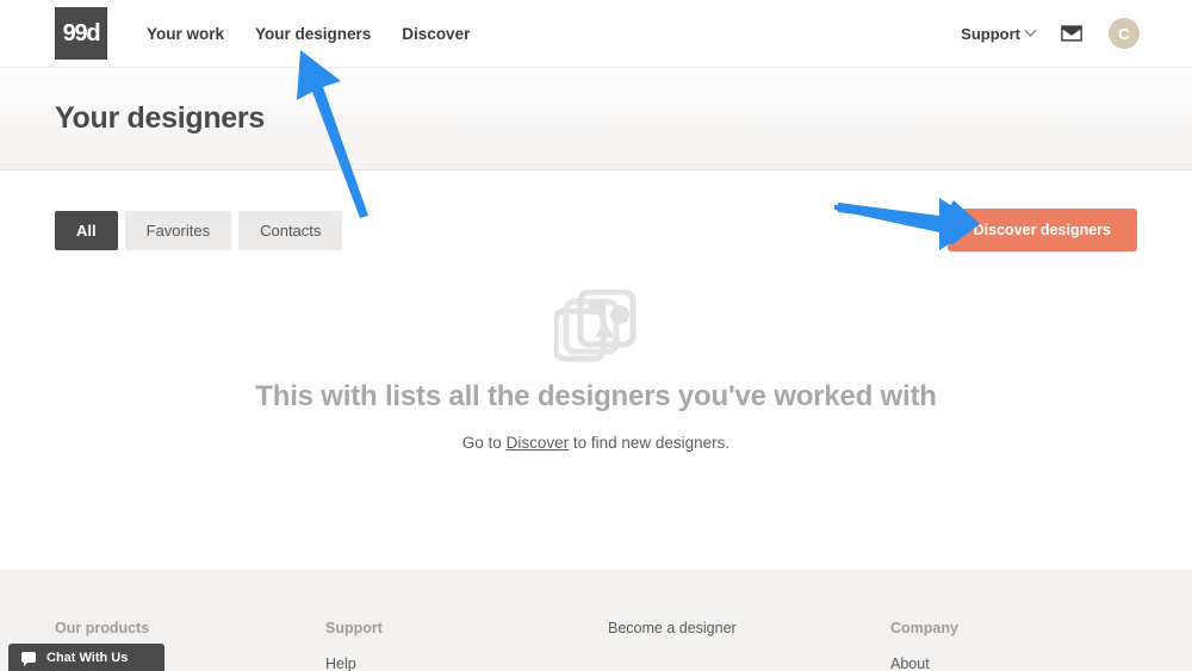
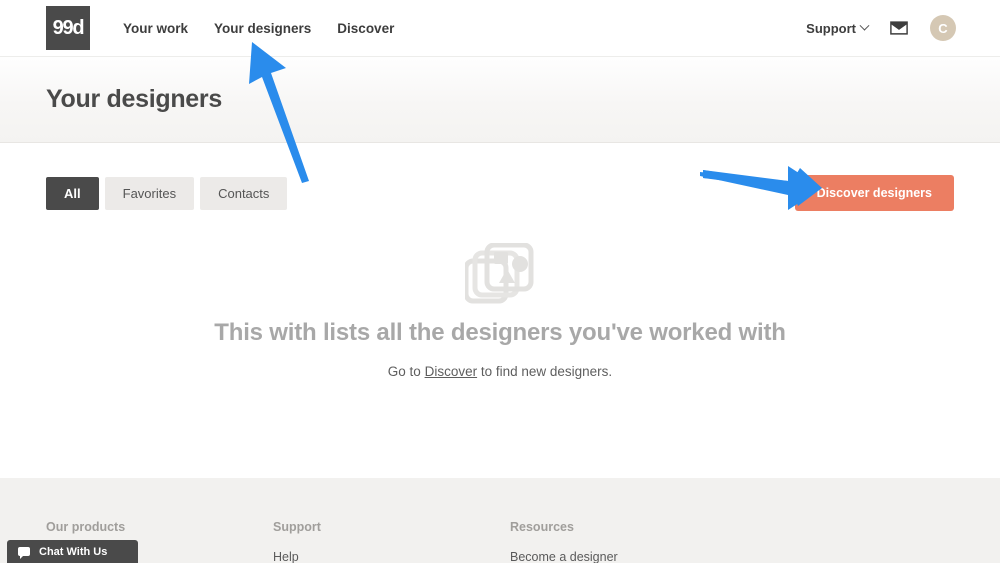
  99d
  Your work
  Your designers
  Discover
  Support
  C
  Your designers
  All
  Favorites
  Contacts
  Discover designers
  This with lists all the designers you've worked with
  Go to Discover to find new designers.
  Our products
  Support
  Help
+ Resources
  Become a designer
- Company
- About
  Chat With Us
